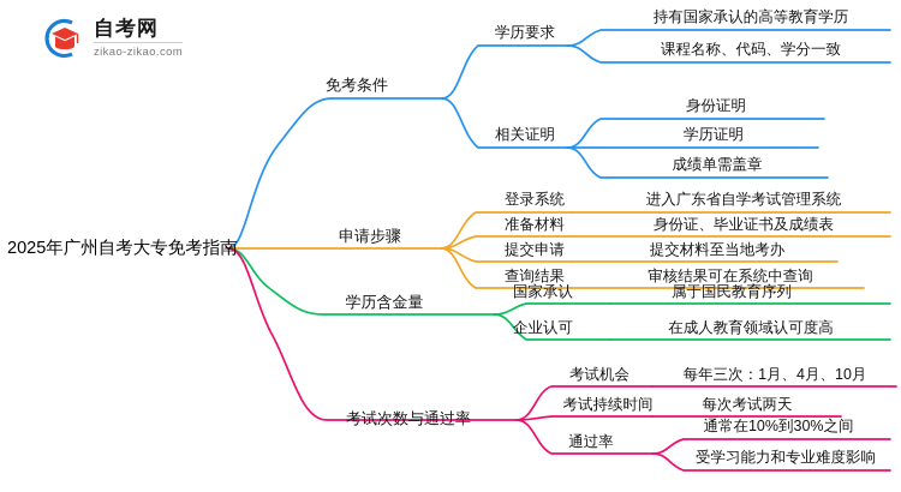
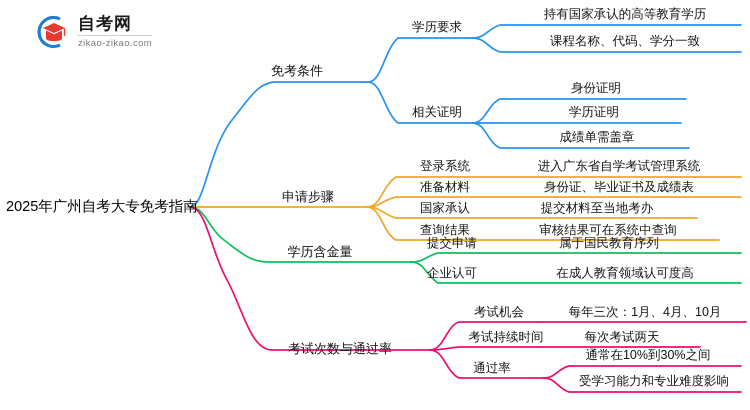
  自考网
  zikao-zikao.com
  2025年广州自考大专免考指南
  免考条件
  学历要求
  相关证明
  持有国家承认的高等教育学历
  课程名称、代码、学分一致
  身份证明
  学历证明
  成绩单需盖章
  申请步骤
  登录系统
  准备材料
- 提交申请
+ 国家承认
  查询结果
  进入广东省自学考试管理系统
  身份证、毕业证书及成绩表
  提交材料至当地考办
  审核结果可在系统中查询
  学历含金量
- 国家承认
+ 提交申请
  企业认可
  属于国民教育序列
  在成人教育领域认可度高
  考试次数与通过率
  考试机会
  考试持续时间
  通过率
  每年三次：1月、4月、10月
  每次考试两天
  通常在10%到30%之间
  受学习能力和专业难度影响
